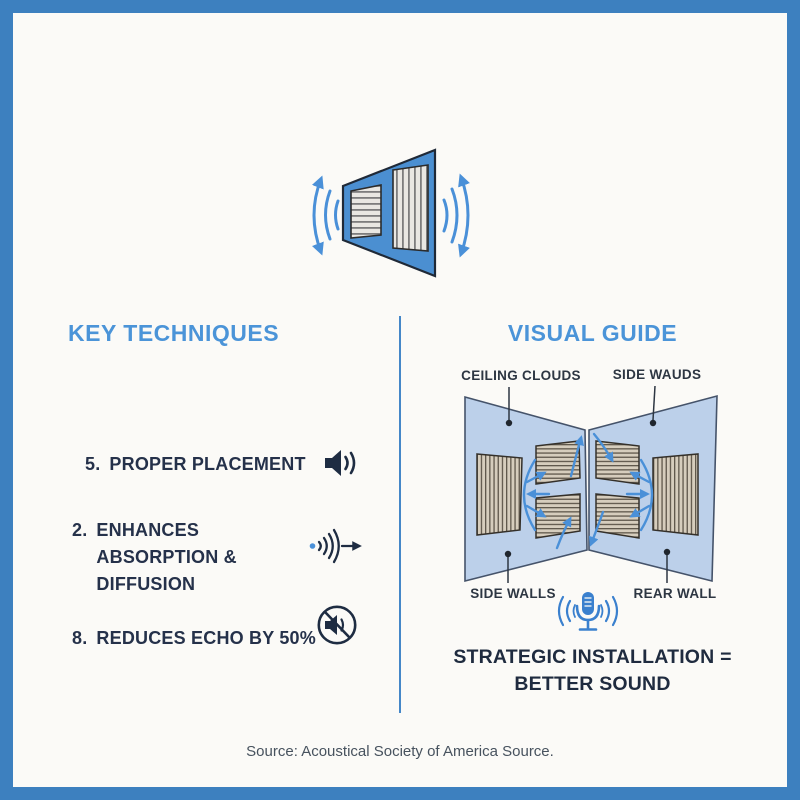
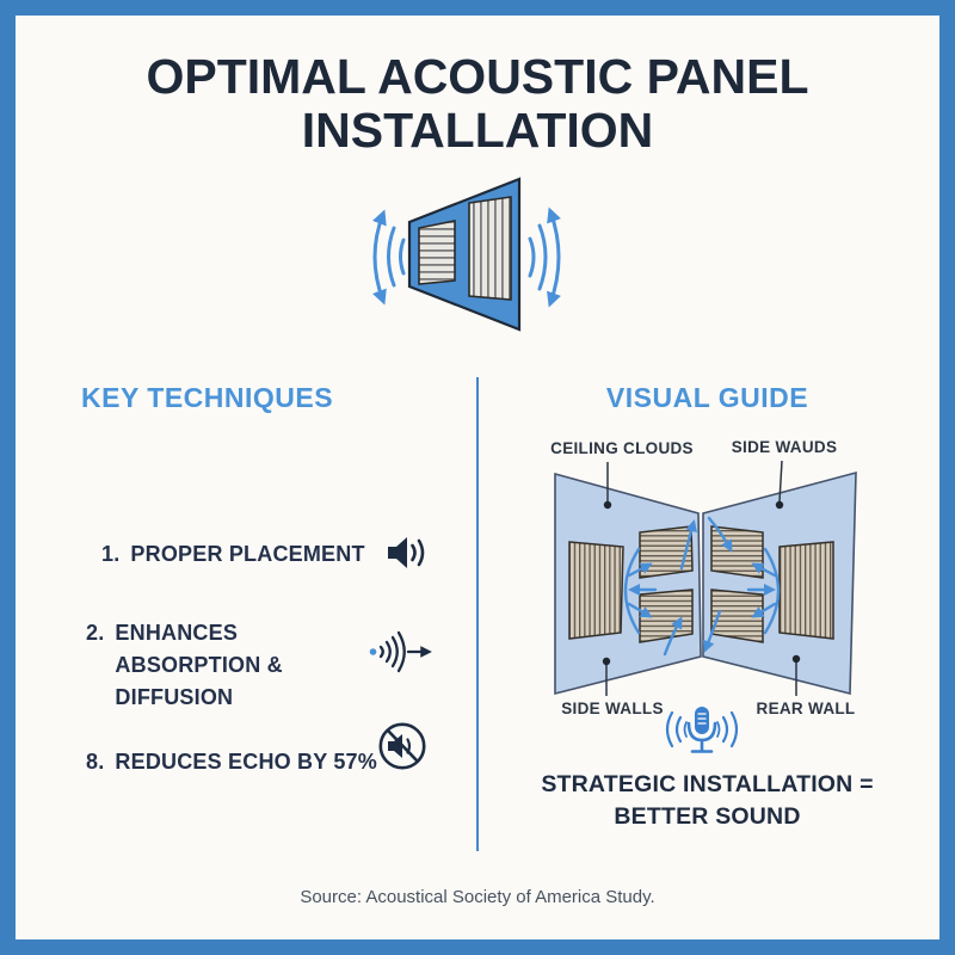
+ OPTIMAL ACOUSTIC PANEL INSTALLATION
  KEY TECHNIQUES
- 5.
+ 1.
  PROPER PLACEMENT
  2.
  ENHANCES ABSORPTION & DIFFUSION
  8.
- REDUCES ECHO BY 50%
+ REDUCES ECHO BY 57%
  VISUAL GUIDE
  CEILING CLOUDS
  SIDE WAUDS
  SIDE WALLS
  REAR WALL
  STRATEGIC INSTALLATION =
  BETTER SOUND
- Source: Acoustical Society of America Source.
+ Source: Acoustical Society of America Study.
